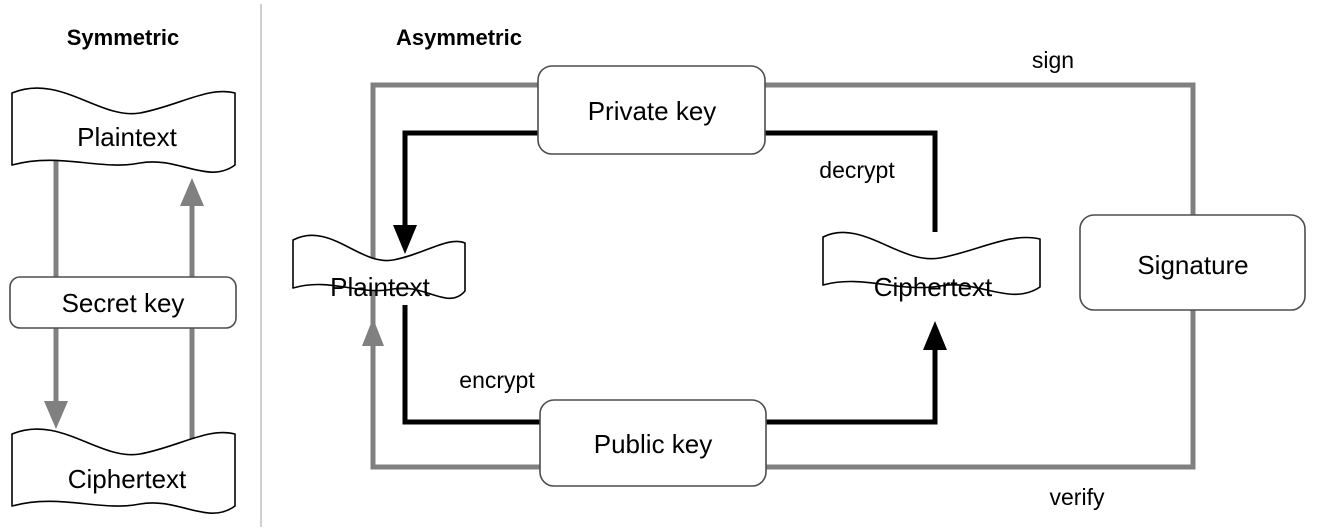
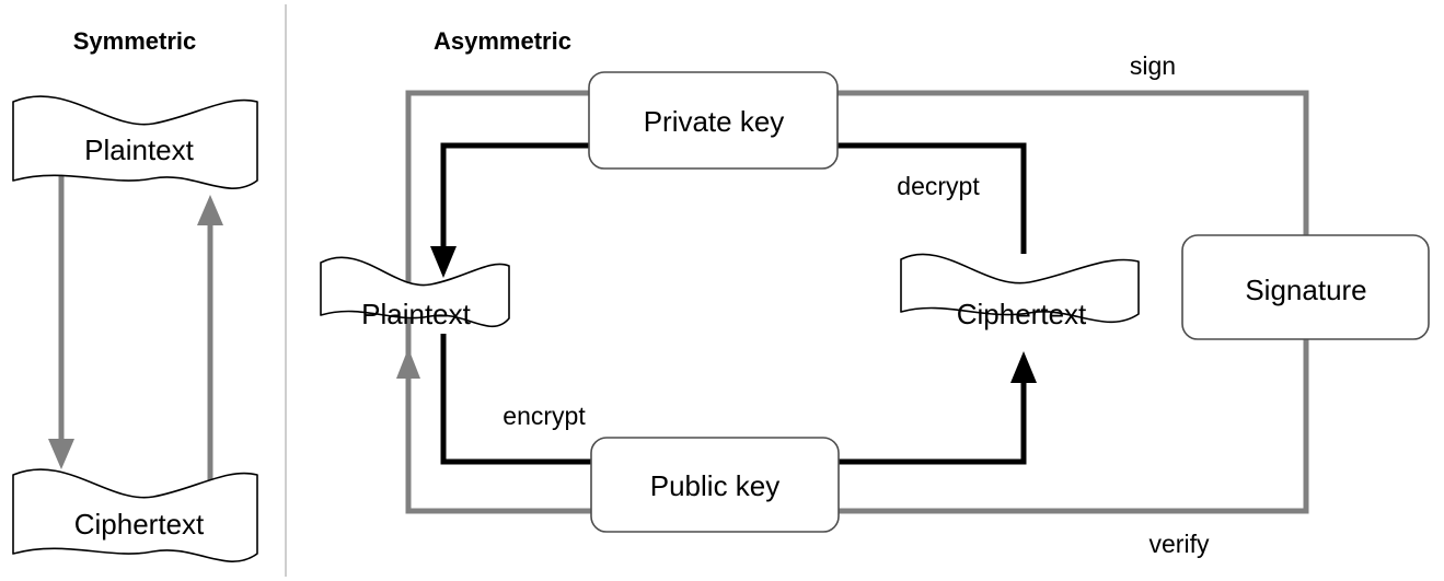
  Symmetric
  Plaintext
- Secret key
  Ciphertext
  Asymmetric
  encrypt
  decrypt
  sign
  verify
  Private key
  Public key
  Plaintext
  Ciphertext
  Signature
